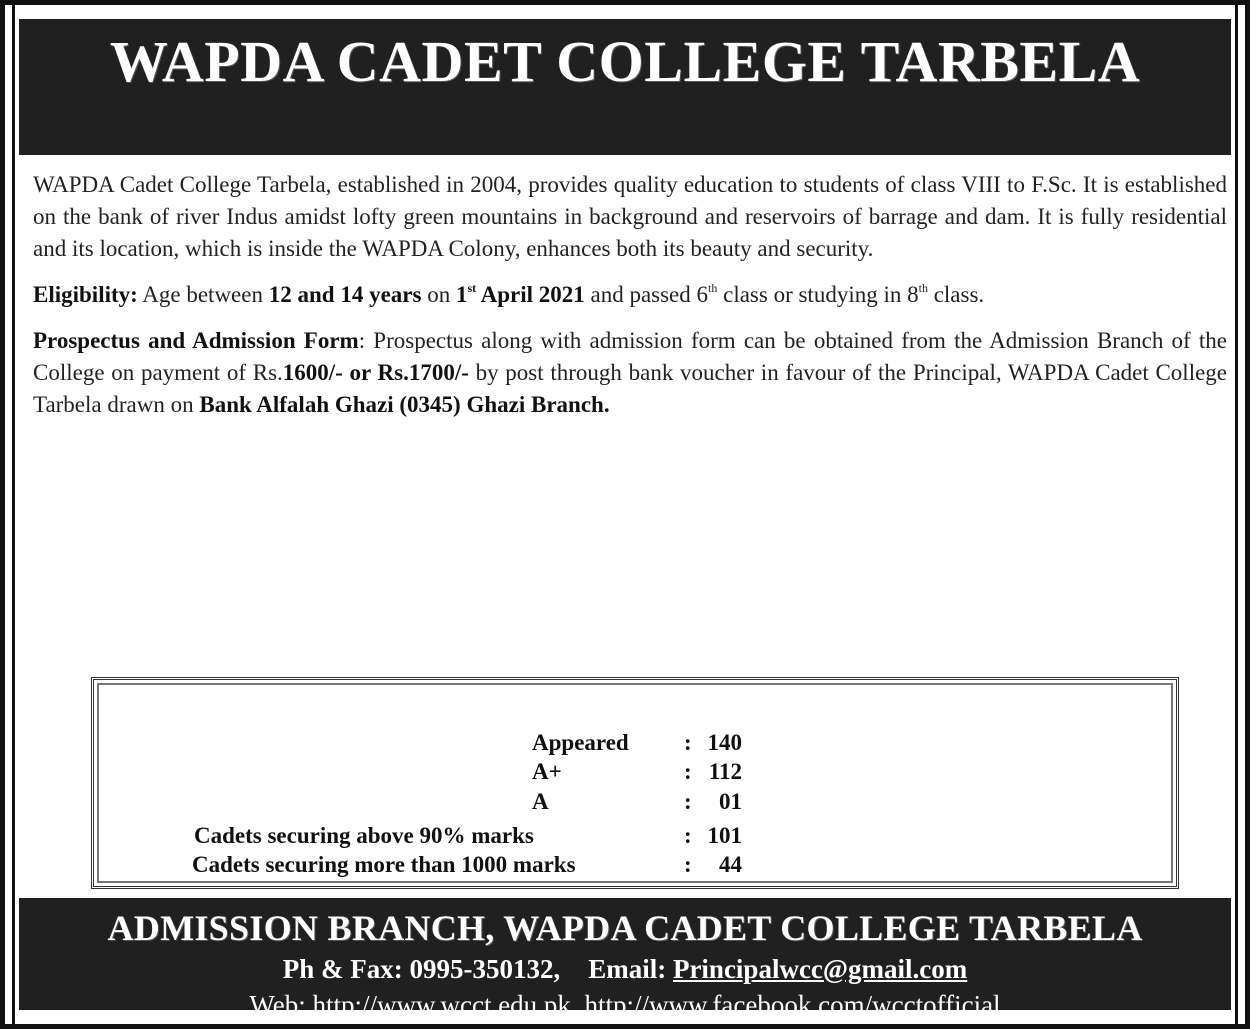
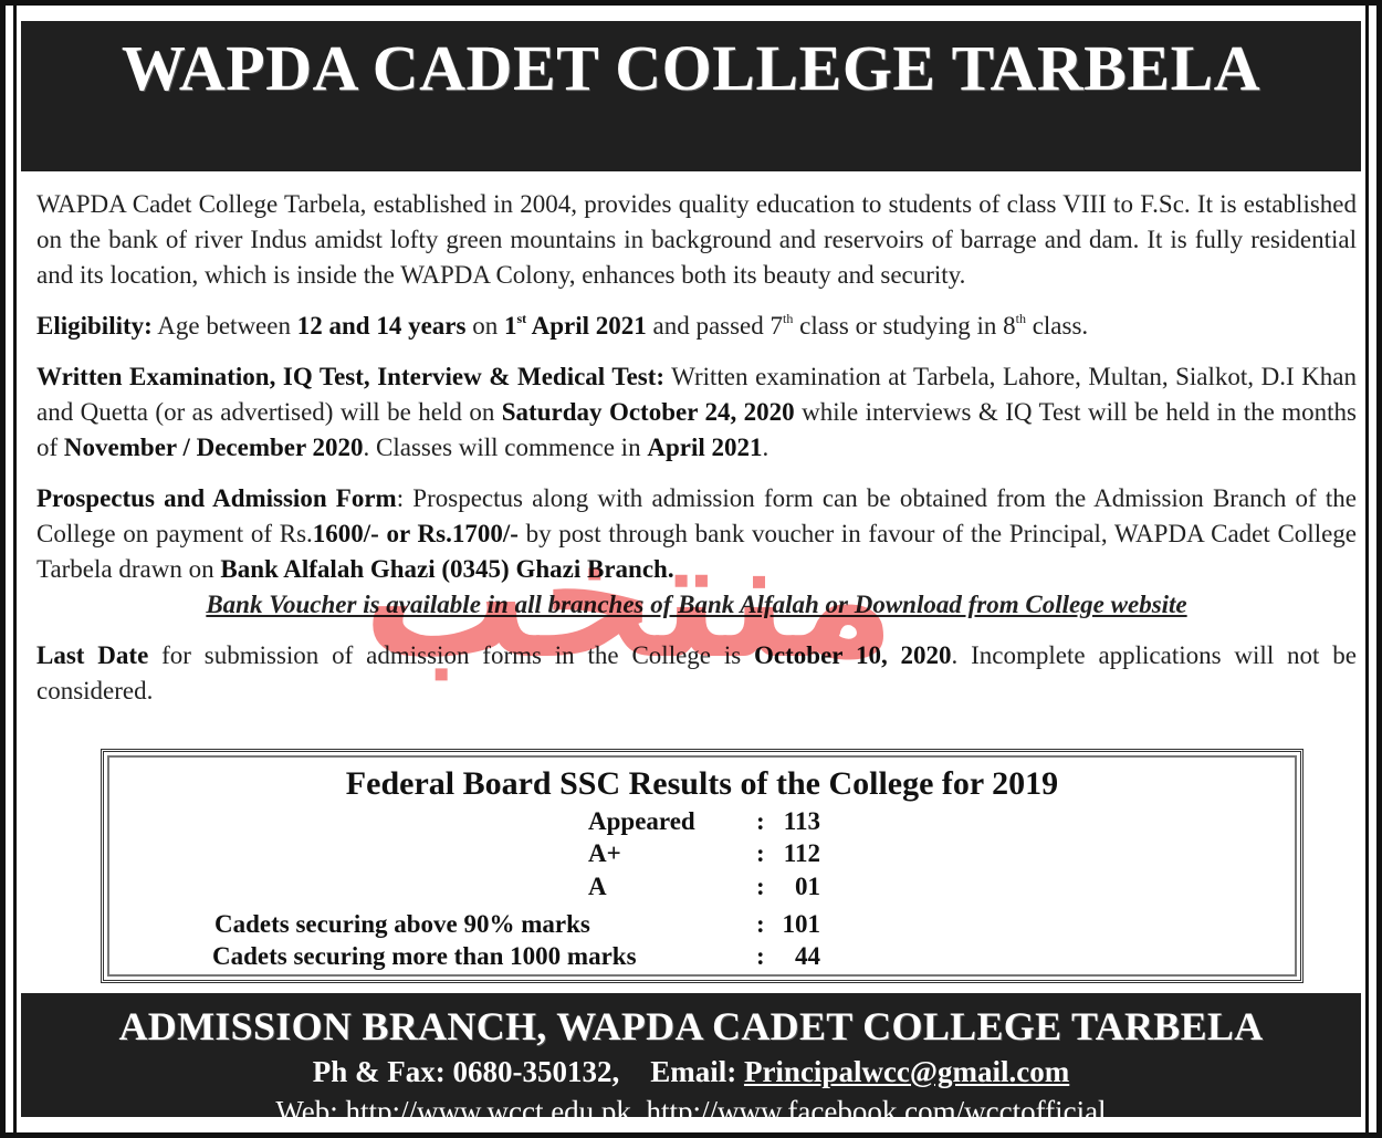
  WAPDA CADET COLLEGE TARBELA
  WAPDA Cadet College Tarbela, established in 2004, provides quality education to students of class VIII to F.Sc. It is established on the bank of river Indus amidst lofty green mountains in background and reservoirs of barrage and dam. It is fully residential and its location, which is inside the WAPDA Colony, enhances both its beauty and security.
- Eligibility: Age between 12 and 14 years on 1st April 2021 and passed 6th class or studying in 8th class.
+ Eligibility: Age between 12 and 14 years on 1st April 2021 and passed 7th class or studying in 8th class.
+ Written Examination, IQ Test, Interview & Medical Test: Written examination at Tarbela, Lahore, Multan, Sialkot, D.I Khan and Quetta (or as advertised) will be held on Saturday October 24, 2020 while interviews & IQ Test will be held in the months of November / December 2020. Classes will commence in April 2021.
  Prospectus and Admission Form: Prospectus along with admission form can be obtained from the Admission Branch of the College on payment of Rs.1600/- or Rs.1700/- by post through bank voucher in favour of the Principal, WAPDA Cadet College Tarbela drawn on Bank Alfalah Ghazi (0345) Ghazi Branch.
+ Bank Voucher is available in all branches of Bank Alfalah or Download from College website
+ Last Date for submission of admission forms in the College is October 10, 2020. Incomplete applications will not be considered.
+ منتخب
+ Federal Board SSC Results of the College for 2019
  Appeared
  :
- 140
+ 113
  A+
  :
  112
  A
  :
  01
  Cadets securing above 90% marks
  :
  101
  Cadets securing more than 1000 marks
  :
  44
  ADMISSION BRANCH, WAPDA CADET COLLEGE TARBELA
- Ph & Fax: 0995-350132, Email: Principalwcc@gmail.com
+ Ph & Fax: 0680-350132, Email: Principalwcc@gmail.com
  Web: http://www.wcct.edu.pk, http://www.facebook.com/wcctofficial
